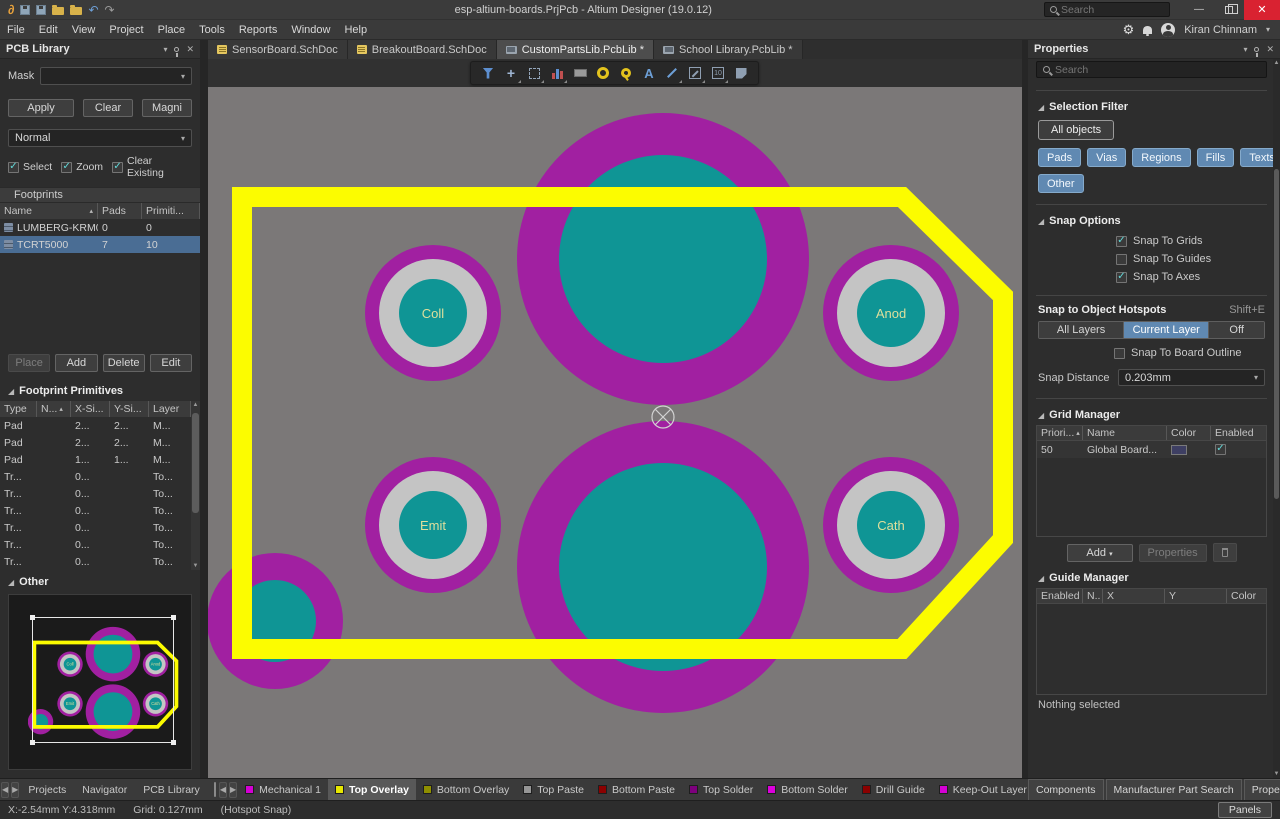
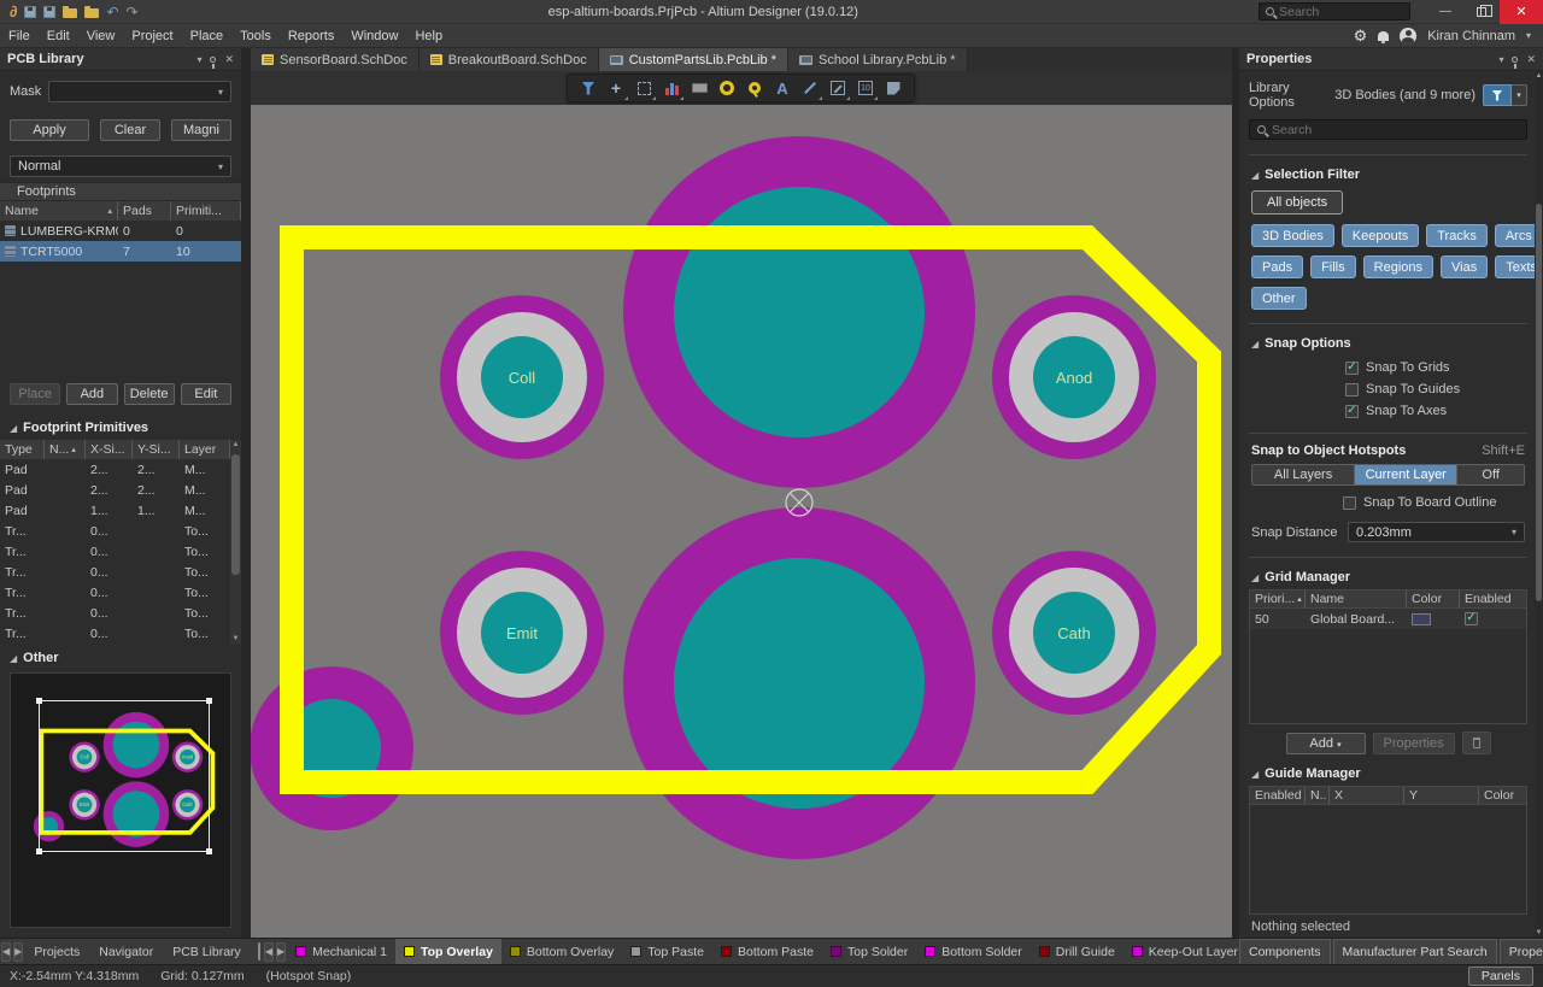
  ∂
  ↶
  ↷
  esp-altium-boards.PrjPcb - Altium Designer (19.0.12)
  Search
  —
  ✕
  File
  Edit
  View
  Project
  Place
  Tools
  Reports
  Window
  Help
  ⚙
  Kiran Chinnam
  ▾
  PCB Library
  ▾
  ✕
  Mask
  ▾
  Apply
  Clear
  Magni
  Normal
  ▾
- Select
- Zoom
- Clear Existing
  Footprints
  Name
  Pads
  Primiti...
  LUMBERG-KRM
  0
  0
  TCRT5000
  7
  10
  Place
  Add
  Delete
  Edit
  ◢
  Footprint Primitives
  Type
  N...
  X-Si...
  Y-Si...
  Layer
  Pad
  2...
  2...
  M...
  Pad
  2...
  2...
  M...
  Pad
  1...
  1...
  M...
  Tr...
  0...
  To...
  Tr...
  0...
  To...
  Tr...
  0...
  To...
  Tr...
  0...
  To...
  Tr...
  0...
  To...
  Tr...
  0...
  To...
  ◢
  Other
  SensorBoard.SchDoc
  BreakoutBoard.SchDoc
  CustomPartsLib.PcbLib *
  School Library.PcbLib *
  +
  A
  Coll
  Anod
  Emit
  Cath
  Properties
  ▾
  ✕
+ Library Options
+ 3D Bodies (and 9 more)
  Search
  ◢
  Selection Filter
  All objects
+ 3D Bodies
+ Keepouts
+ Tracks
+ Arcs
  Pads
- Vias
+ Fills
  Regions
- Fills
+ Vias
  Text
  Other
  ◢
  Snap Options
  Snap To Grids
  Snap To Guides
  Snap To Axes
  Snap to Object Hotspots
  Shift+E
  All Layers
  Current Layer
  Off
  Snap To Board Outline
  Snap Distance
  0.203mm
  ▾
  ◢
  Grid Manager
  Priori...
  Name
  Color
  Enabled
  50
  Global Board...
  Add
  Properties
  ◢
  Guide Manager
  Enabled
  N..
  X
  Y
  Color
  Nothing selected
  ◀
  ▶
  Projects
  Navigator
  PCB Library
  ◀
  ▶
  Mechanical 1
  Top Overlay
  Bottom Overlay
  Top Paste
  Bottom Paste
  Top Solder
  Bottom Solder
  Drill Guide
  Keep-Out Layer
  Components
  Manufacturer Part Search
  X:-2.54mm Y:4.318mm
  Grid: 0.127mm
  (Hotspot Snap)
  Panels
